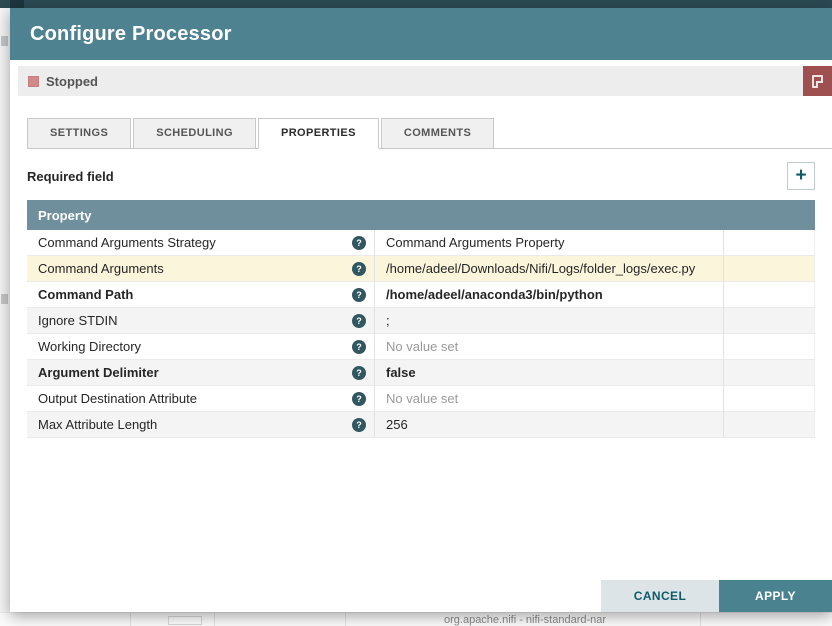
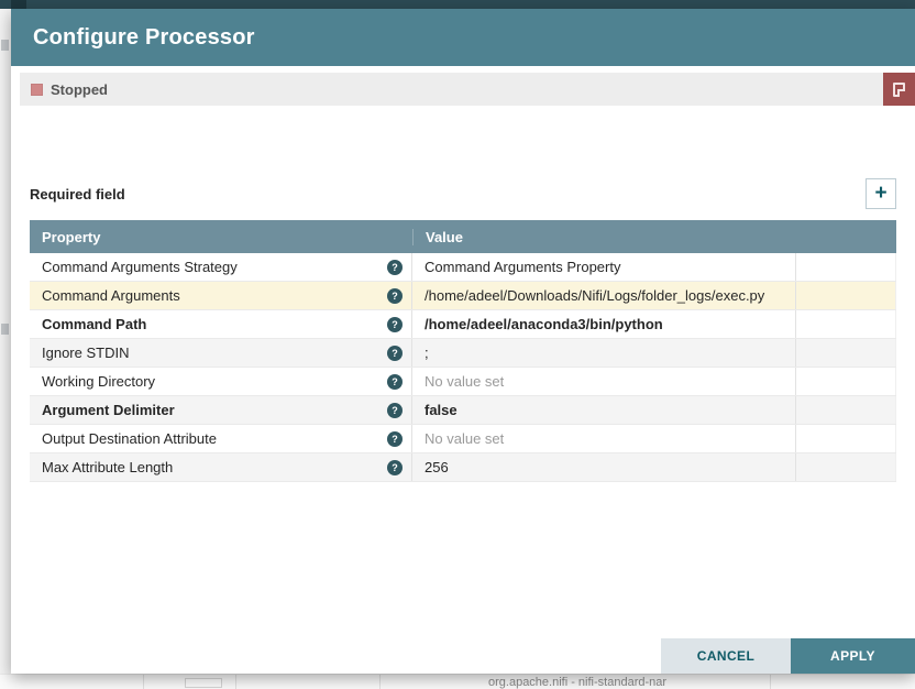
  org.apache.nifi - nifi-standard-nar
  Configure Processor
  Stopped
- SETTINGS
- SCHEDULING
- PROPERTIES
- COMMENTS
  Required field
  +
  Property
+ Value
  Command Arguments Strategy
  ?
  Command Arguments Property
  Command Arguments
  ?
  /home/adeel/Downloads/Nifi/Logs/folder_logs/exec.py
  Command Path
  ?
  /home/adeel/anaconda3/bin/python
  Ignore STDIN
  ?
  ;
  Working Directory
  ?
  No value set
  Argument Delimiter
  ?
  false
  Output Destination Attribute
  ?
  No value set
  Max Attribute Length
  ?
  256
  CANCEL
  APPLY
